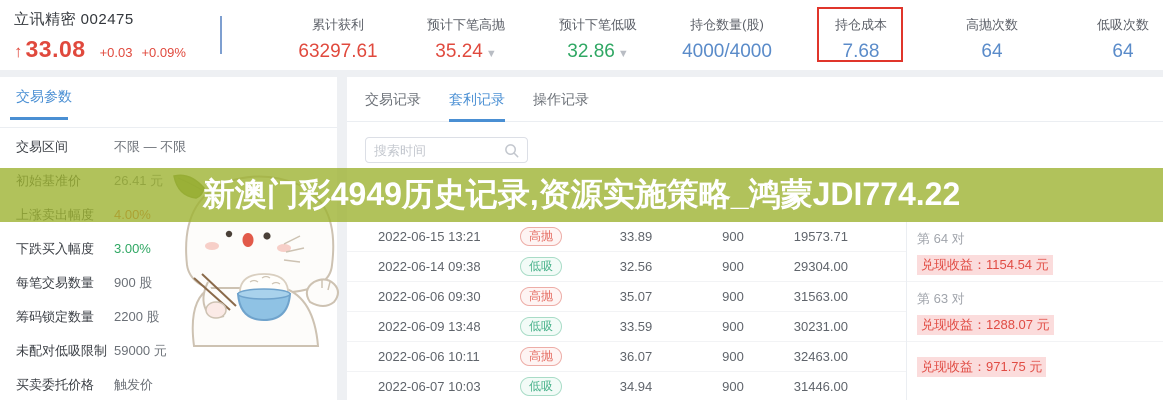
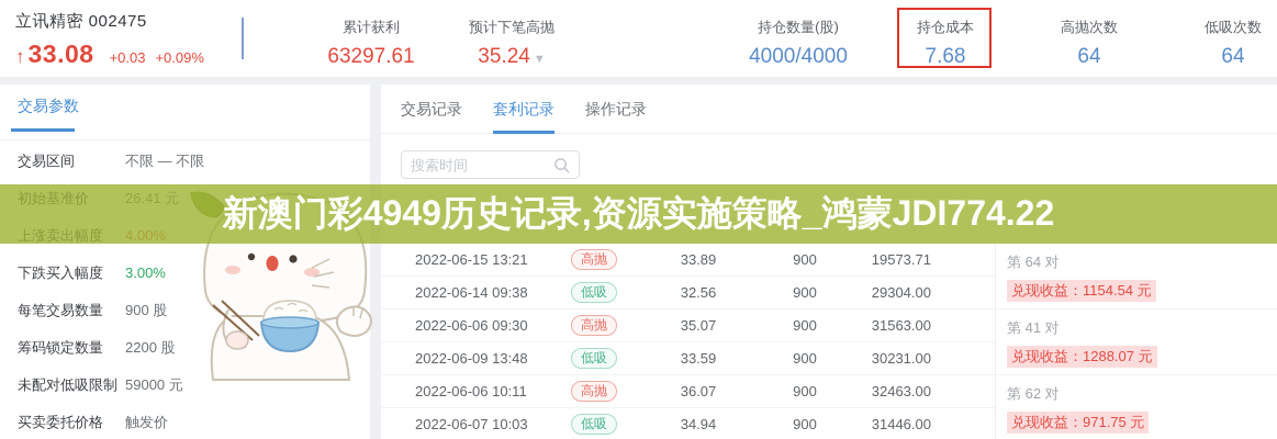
  立讯精密 002475
  ↑
  33.08
  +0.03
  +0.09%
  累计获利
  63297.61
  预计下笔高抛
  35.24 ▼
- 预计下笔低吸
- 32.86 ▼
  持仓数量(股)
  4000/4000
  持仓成本
  7.68
  高抛次数
  64
  低吸次数
  64
  交易参数
  交易区间
  不限 — 不限
  初始基准价
  26.41 元
  上涨卖出幅度
  4.00%
  下跌买入幅度
  3.00%
  每笔交易数量
  900 股
  筹码锁定数量
  2200 股
  未配对低吸限制
  59000 元
  买卖委托价格
  触发价
  交易记录
  套利记录
  操作记录
  搜索时间
  2022-06-15 13:21
  高抛
  33.89
  900
  19573.71
  2022-06-14 09:38
  低吸
  32.56
  900
  29304.00
  2022-06-06 09:30
  高抛
  35.07
  900
  31563.00
  2022-06-09 13:48
  低吸
  33.59
  900
  30231.00
  2022-06-06 10:11
  高抛
  36.07
  900
  32463.00
  2022-06-07 10:03
  低吸
  34.94
  900
  31446.00
  第 64 对
  兑现收益：1154.54 元
- 第 63 对
+ 第 41 对
  兑现收益：1288.07 元
+ 第 62 对
  兑现收益：971.75 元
  新澳门彩4949历史记录,资源实施策略_鸿蒙JDI774.22
